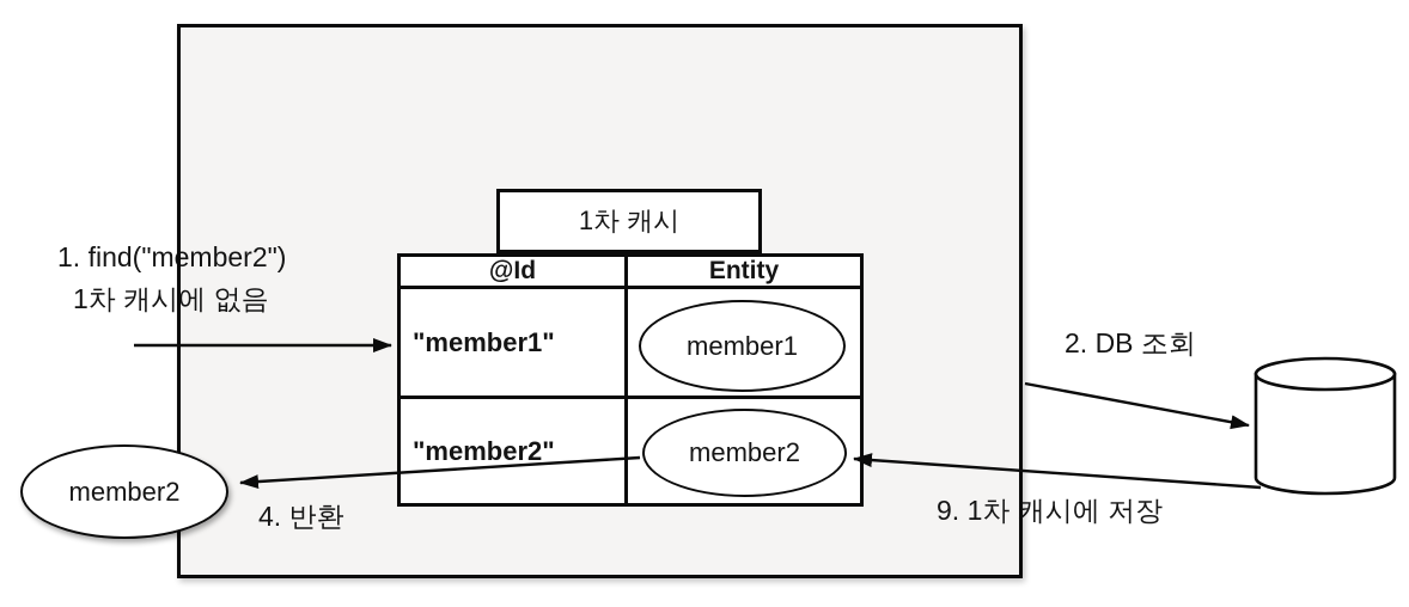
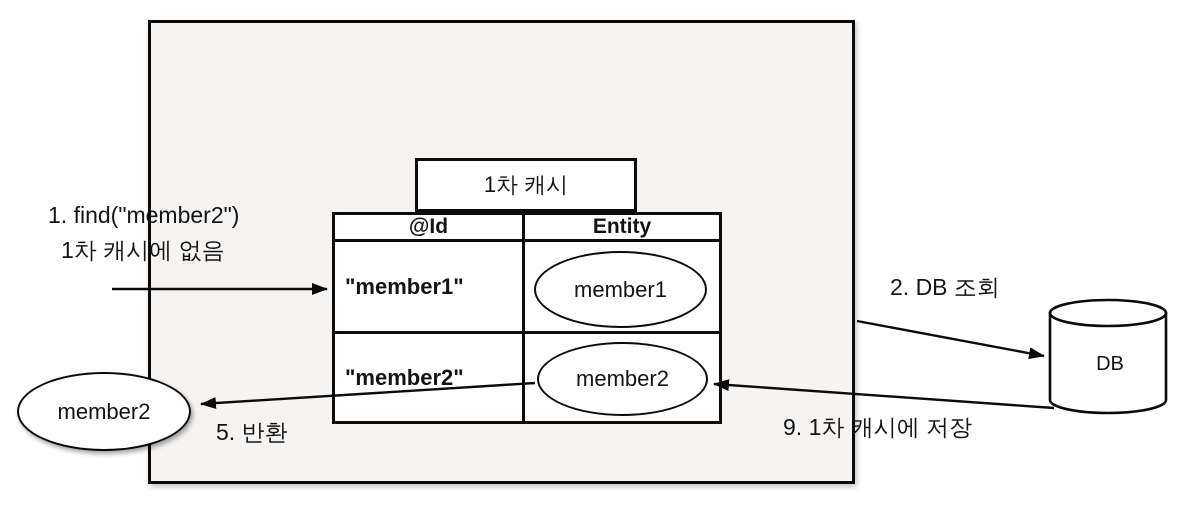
  1차 캐시
  @Id
  Entity
  "member1"
  "member2"
  member1
  member2
  1. find("member2")
  1차 캐시에 없음
  2. DB 조회
  9. 1차 캐시에 저장
- 4. 반환
+ 5. 반환
+ DB
  member2
